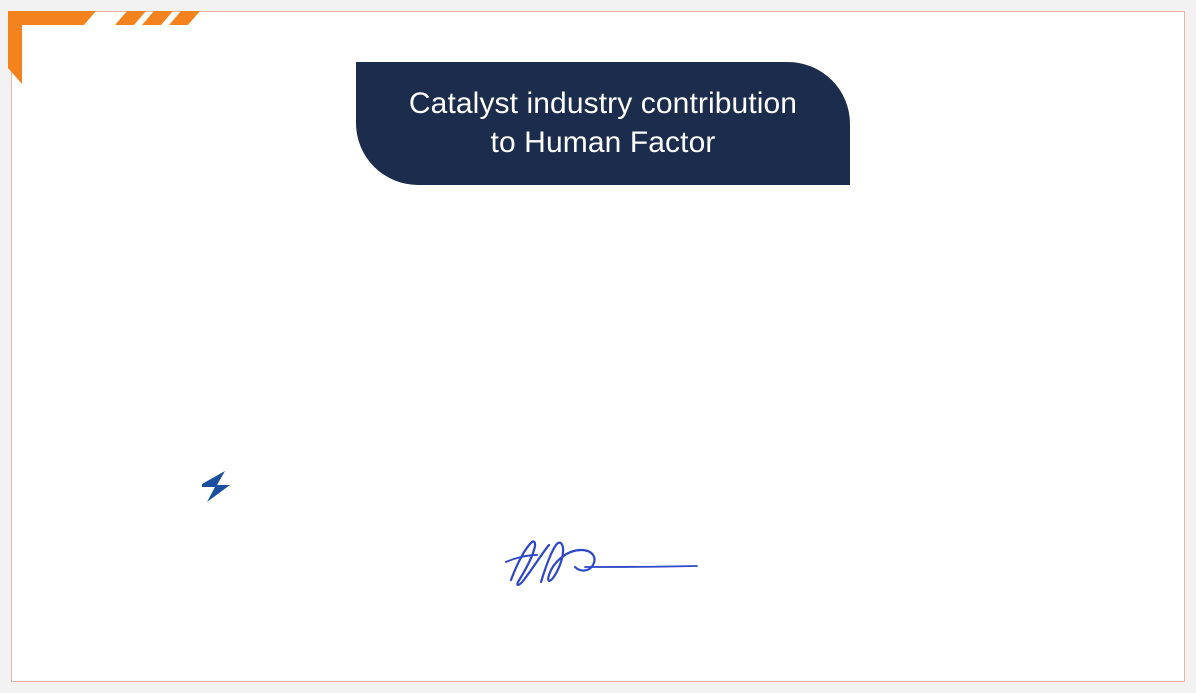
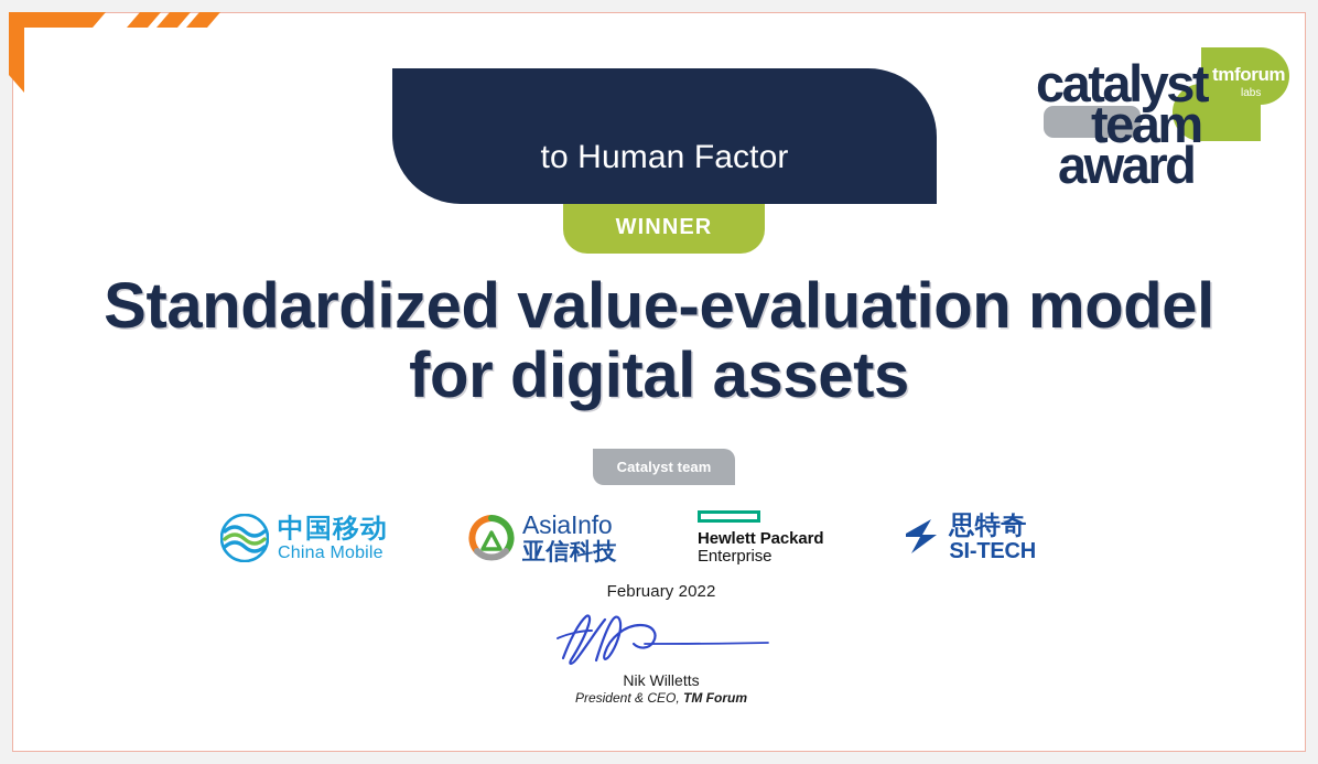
- Catalyst industry contribution
  to Human Factor
+ WINNER
+ catalyst
+ team
+ award
+ tmforum
+ labs
+ Standardized value-evaluation model
+ for digital assets
+ Catalyst team
+ 中国移动
+ China Mobile
+ AsiaInfo
+ 亚信科技
+ Hewlett Packard
+ Enterprise
+ 思特奇
+ SI-TECH
+ February 2022
+ Nik Willetts
+ President & CEO, TM Forum
